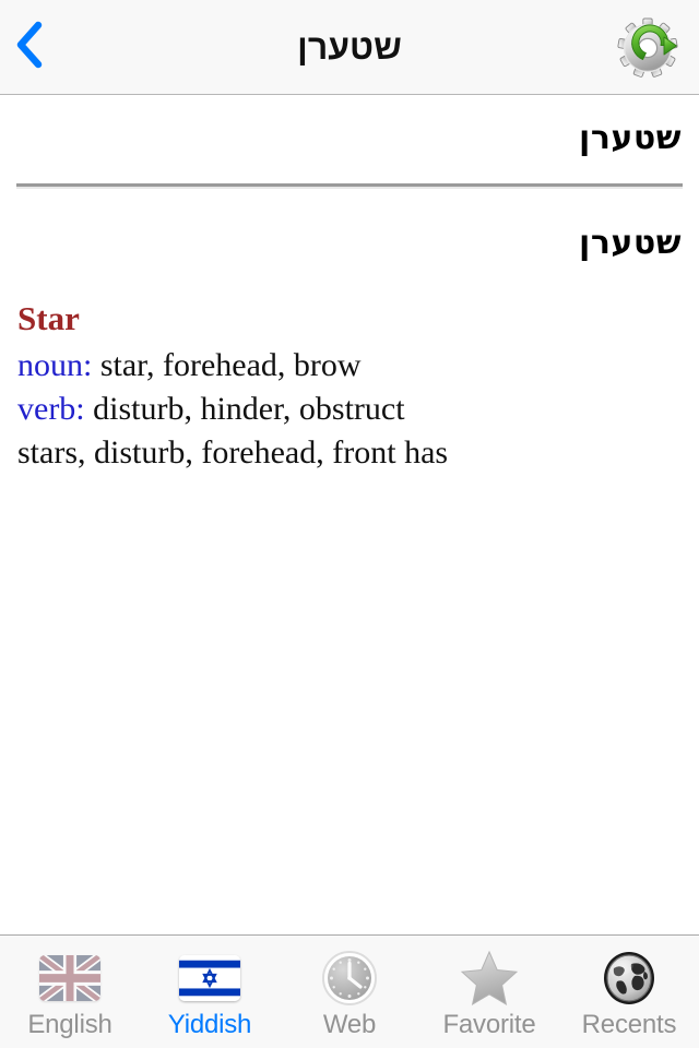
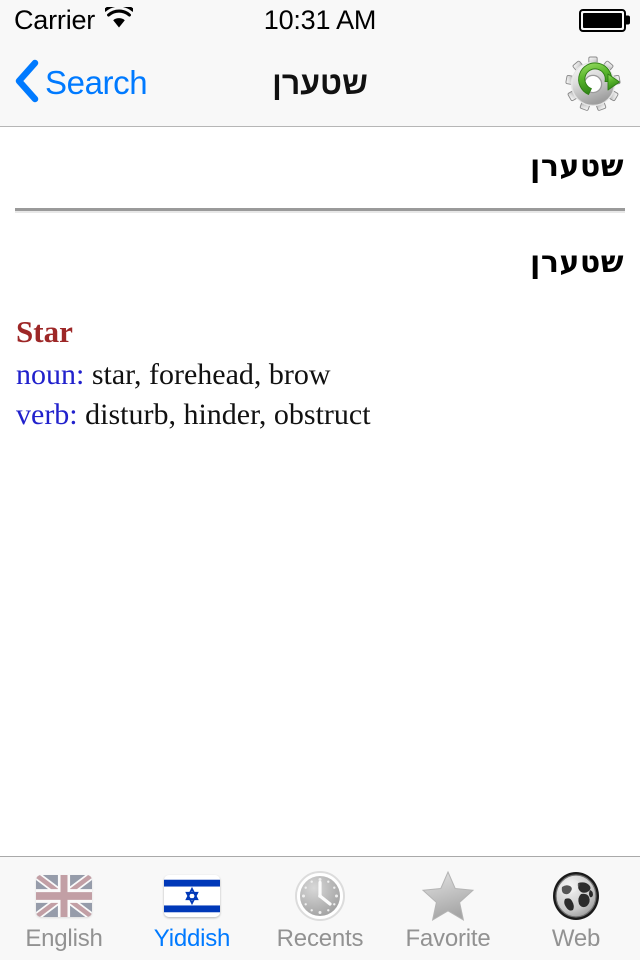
+ Carrier
+ 10:31 AM
+ Search
  שטערן
  שטערן
  שטערן
  Star
  noun: star, forehead, brow
  verb: disturb, hinder, obstruct
- stars, disturb, forehead, front has
  English
  Yiddish
- Web
+ Recents
  Favorite
- Recents
+ Web
